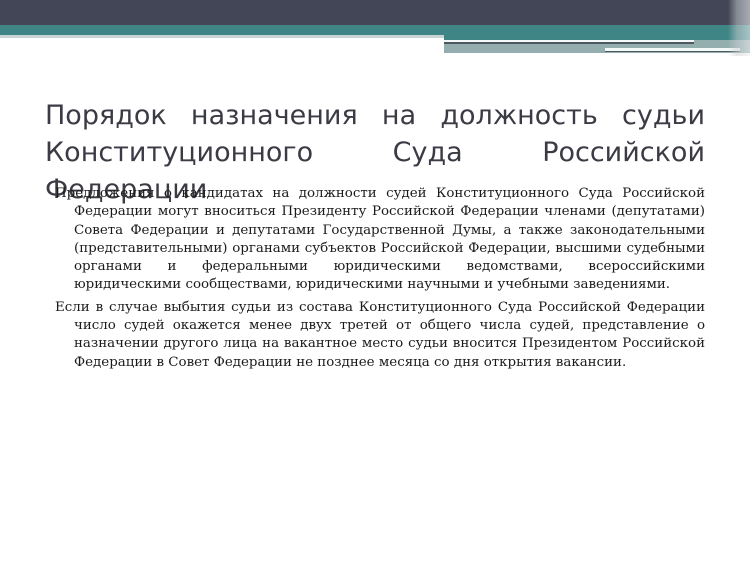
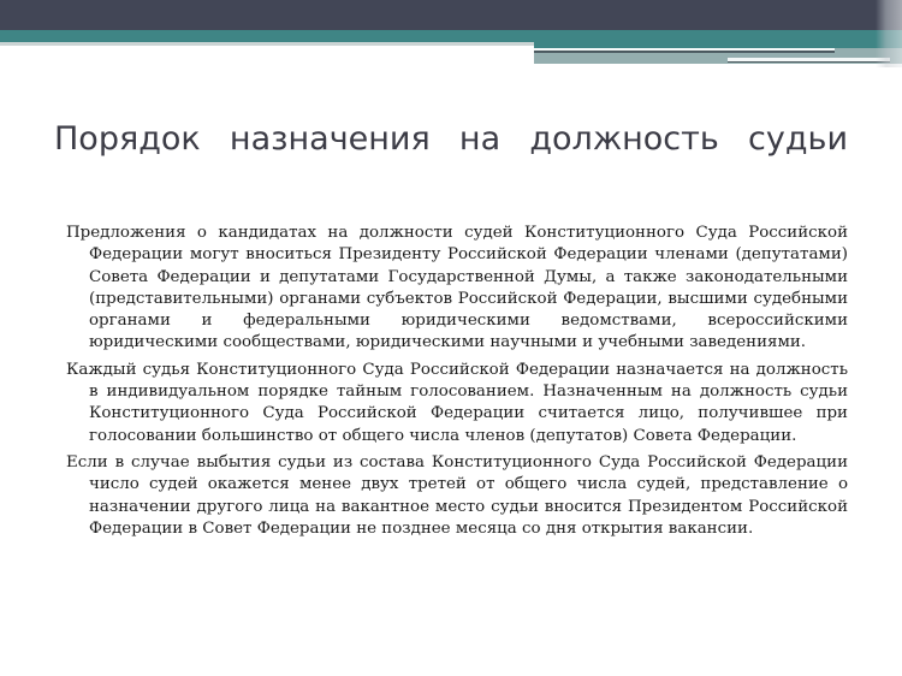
  Порядок назначения на должность судьи
- Конституционного Суда Российской Федерации
  Предложения о кандидатах на должности судей Конституционного Суда Российской Федерации могут вноситься Президенту Российской Федерации членами (депутатами) Совета Федерации и депутатами Государственной Думы, а также законодательными (представительными) органами субъектов Российской Федерации, высшими судебными органами и федеральными юридическими ведомствами, всероссийскими юридическими сообществами, юридическими научными и учебными заведениями.
+ Каждый судья Конституционного Суда Российской Федерации назначается на должность в индивидуальном порядке тайным голосованием. Назначенным на должность судьи Конституционного Суда Российской Федерации считается лицо, получившее при голосовании большинство от общего числа членов (депутатов) Совета Федерации.
  Если в случае выбытия судьи из состава Конституционного Суда Российской Федерации число судей окажется менее двух третей от общего числа судей, представление о назначении другого лица на вакантное место судьи вносится Президентом Российской Федерации в Совет Федерации не позднее месяца со дня открытия вакансии.
